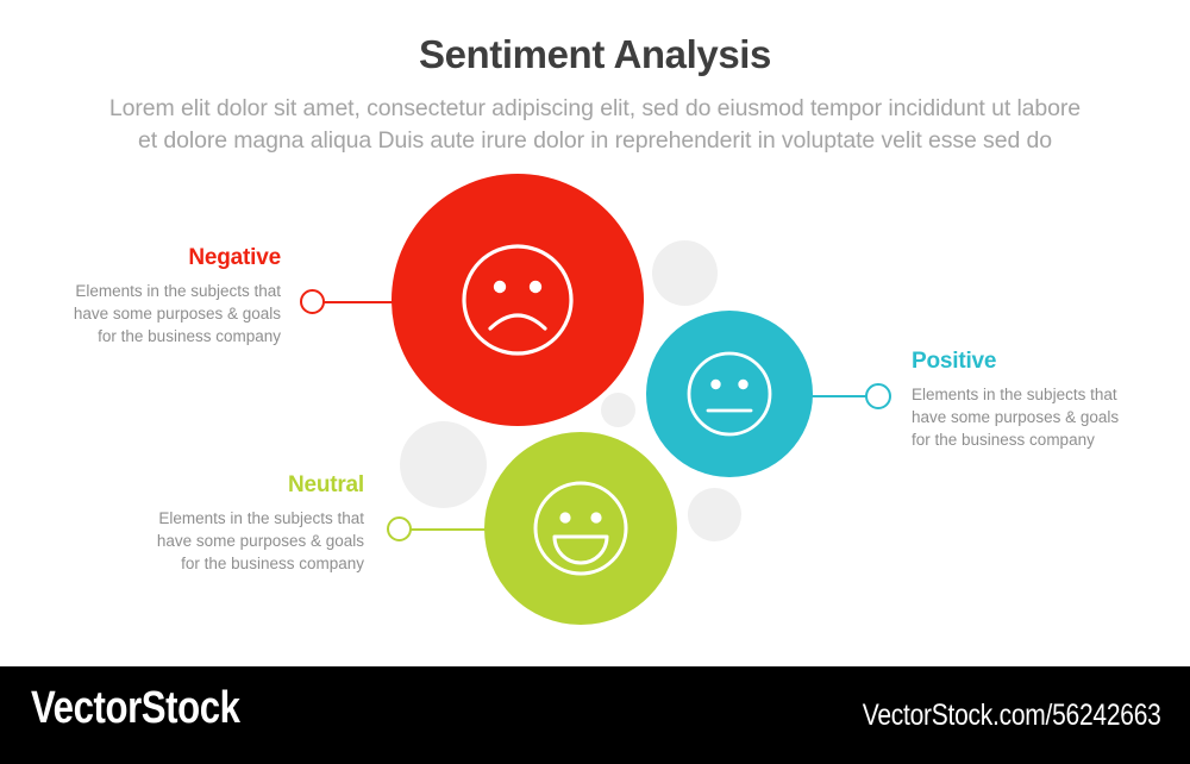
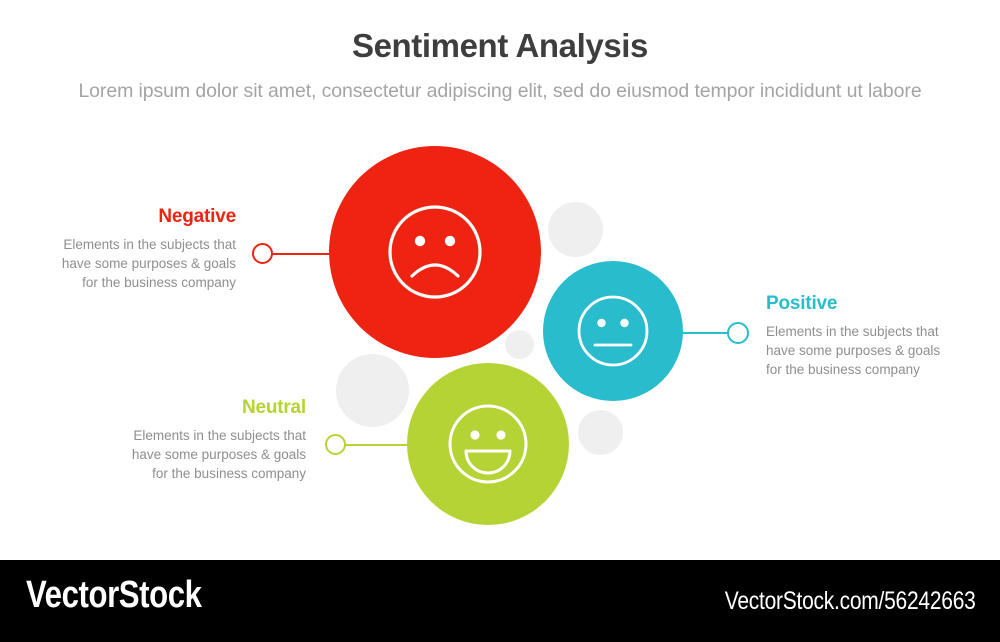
  Sentiment Analysis
- Lorem elit dolor sit amet, consectetur adipiscing elit, sed do eiusmod tempor incididunt ut labore
+ Lorem ipsum dolor sit amet, consectetur adipiscing elit, sed do eiusmod tempor incididunt ut labore
- et dolore magna aliqua Duis aute irure dolor in reprehenderit in voluptate velit esse sed do
  Negative
  Elements in the subjects that
  have some purposes & goals
  for the business company
  Positive
  Elements in the subjects that
  have some purposes & goals
  for the business company
  Neutral
  Elements in the subjects that
  have some purposes & goals
  for the business company
  VectorStock
  VectorStock.com/56242663
